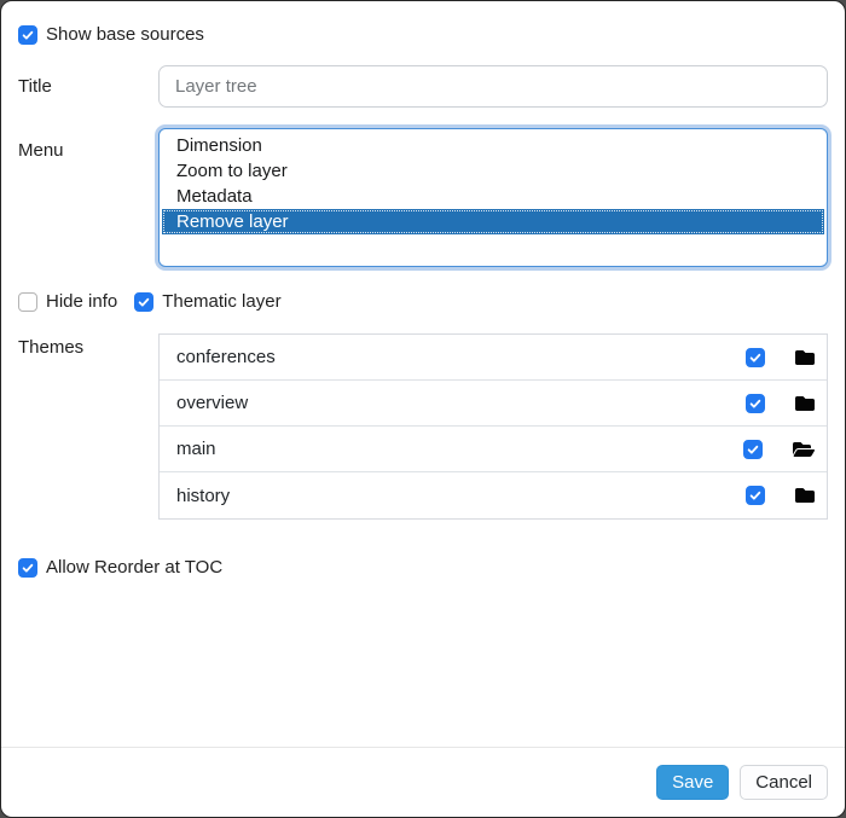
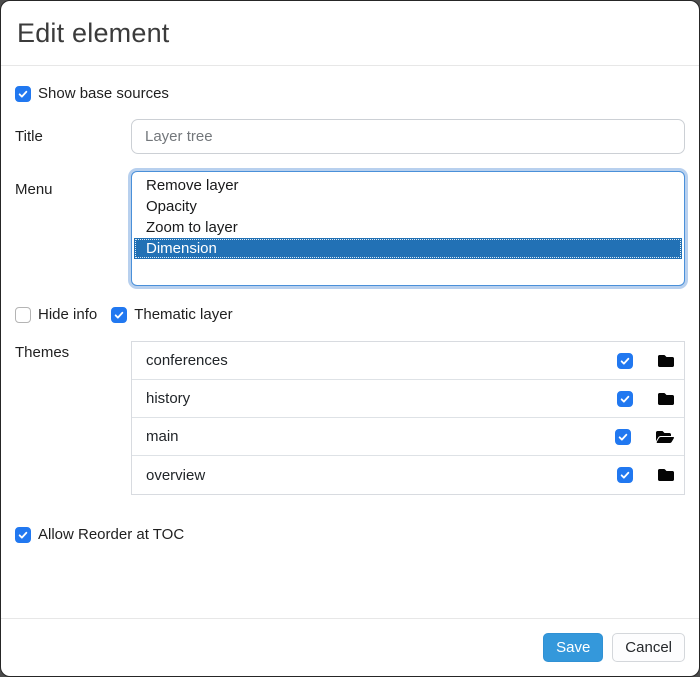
+ Edit element
  Show base sources
  Title
  Layer tree
  Menu
- Dimension
+ Remove layer
+ Opacity
  Zoom to layer
- Metadata
- Remove layer
+ Dimension
  Hide info
  Thematic layer
  Themes
  conferences
- overview
+ history
  main
- history
+ overview
  Allow Reorder at TOC
  Save
  Cancel
